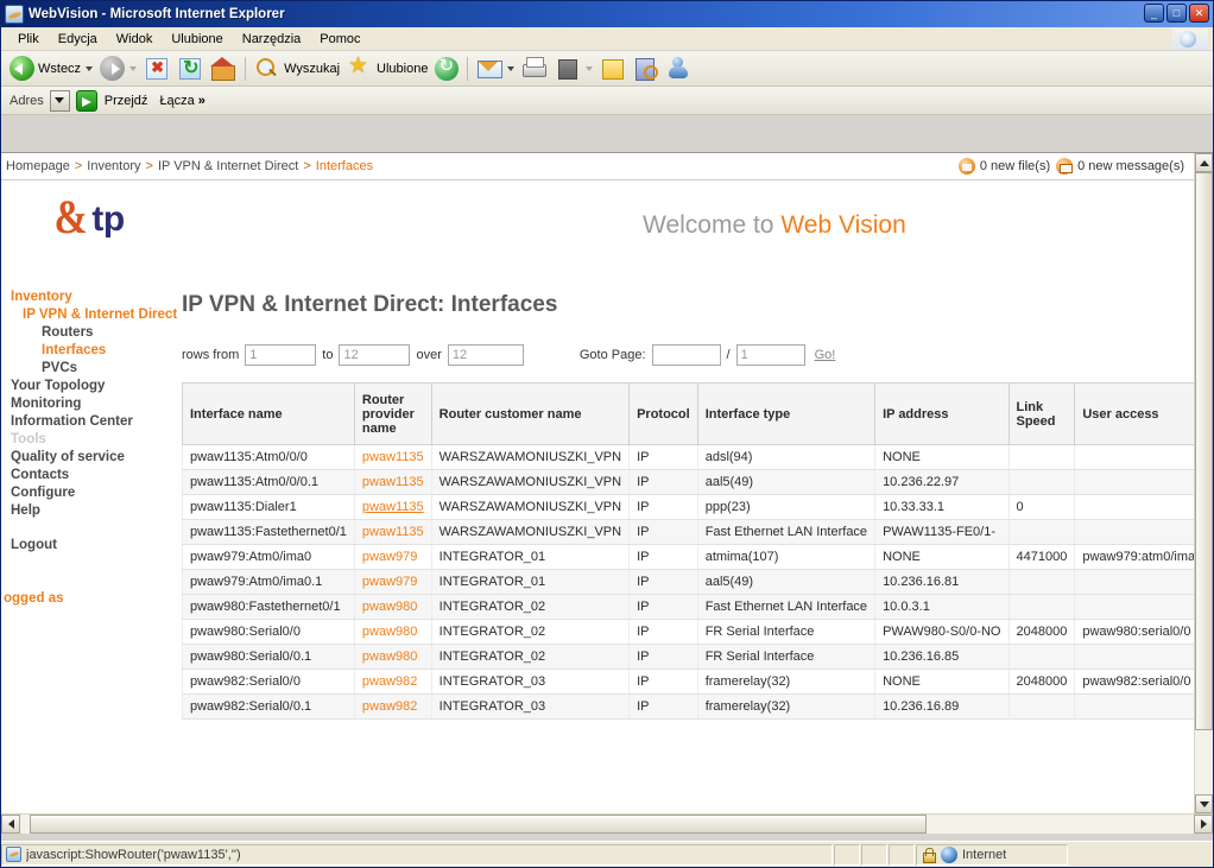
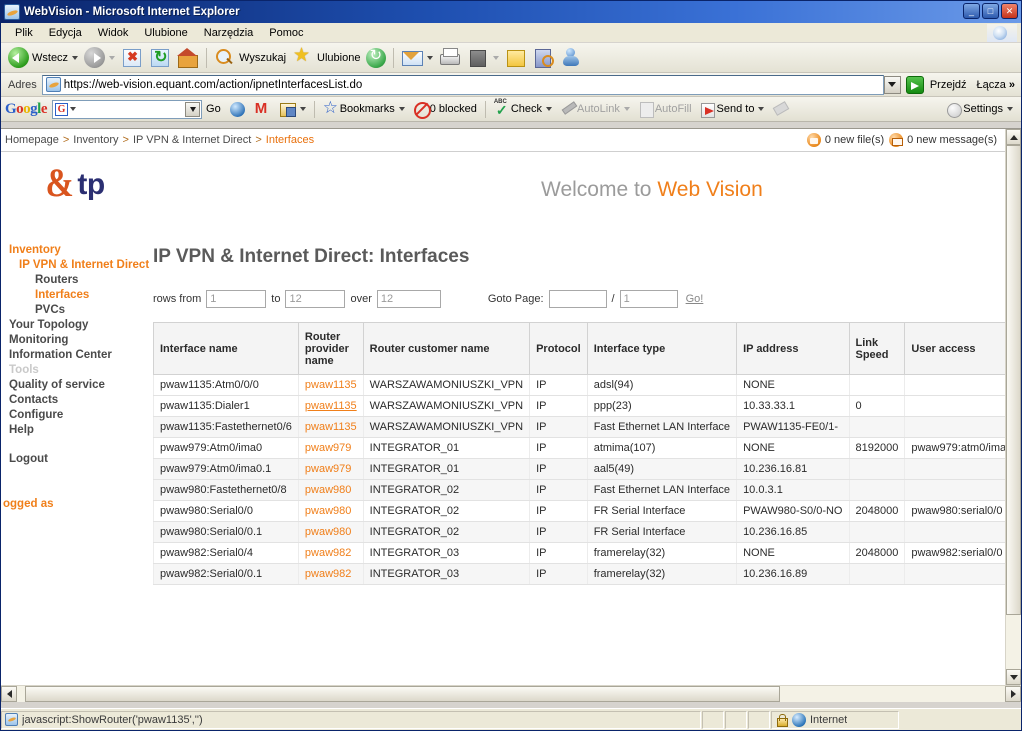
  WebVision - Microsoft Internet Explorer
  _
  □
  ✕
  Plik
  Edycja
  Widok
  Ulubione
  Narzędzia
  Pomoc
  Wstecz
  Wyszukaj
  Ulubione
  Adres
+ https://web-vision.equant.com/action/ipnetInterfacesList.do
  Przejdź
  Łącza
  »
+ Google
+ G
+ Go
+ Bookmarks
+ 0 blocked
+ Check
+ AutoLink
+ AutoFill
+ Send to
+ Settings
  Homepage
  >
  Inventory
  >
  IP VPN & Internet Direct
  >
  Interfaces
  0 new file(s)
  0 new message(s)
  &
  tp
  Welcome to Web Vision
  Inventory
  IP VPN & Internet Direct
  Routers
  Interfaces
  PVCs
  Your Topology
  Monitoring
  Information Center
  Tools
  Quality of service
  Contacts
  Configure
  Help
  Logout
  ogged as
  IP VPN & Internet Direct: Interfaces
  rows from
  1
  to
  12
  over
  12
  Goto Page:
  /
  1
  Go!
  Interface name	Router provider name	Router customer name	Protocol	Interface type	IP address	Link Speed	User access
  pwaw1135:Atm0/0/0	pwaw1135	WARSZAWAMONIUSZKI_VPN	IP	adsl(94)	NONE
- pwaw1135:Atm0/0/0.1	pwaw1135	WARSZAWAMONIUSZKI_VPN	IP	aal5(49)	10.236.22.97
  pwaw1135:Dialer1	pwaw1135	WARSZAWAMONIUSZKI_VPN	IP	ppp(23)	10.33.33.1	0
- pwaw1135:Fastethernet0/1	pwaw1135	WARSZAWAMONIUSZKI_VPN	IP	Fast Ethernet LAN Interface	PWAW1135-FE0/1-
+ pwaw1135:Fastethernet0/6	pwaw1135	WARSZAWAMONIUSZKI_VPN	IP	Fast Ethernet LAN Interface	PWAW1135-FE0/1-
- pwaw979:Atm0/ima0	pwaw979	INTEGRATOR_01	IP	atmima(107)	NONE	4471000	pwaw979:atm0/ima
+ pwaw979:Atm0/ima0	pwaw979	INTEGRATOR_01	IP	atmima(107)	NONE	8192000	pwaw979:atm0/ima
  pwaw979:Atm0/ima0.1	pwaw979	INTEGRATOR_01	IP	aal5(49)	10.236.16.81
- pwaw980:Fastethernet0/1	pwaw980	INTEGRATOR_02	IP	Fast Ethernet LAN Interface	10.0.3.1
+ pwaw980:Fastethernet0/8	pwaw980	INTEGRATOR_02	IP	Fast Ethernet LAN Interface	10.0.3.1
  pwaw980:Serial0/0	pwaw980	INTEGRATOR_02	IP	FR Serial Interface	PWAW980-S0/0-NO	2048000	pwaw980:serial0/0
  pwaw980:Serial0/0.1	pwaw980	INTEGRATOR_02	IP	FR Serial Interface	10.236.16.85
- pwaw982:Serial0/0	pwaw982	INTEGRATOR_03	IP	framerelay(32)	NONE	2048000	pwaw982:serial0/0
+ pwaw982:Serial0/4	pwaw982	INTEGRATOR_03	IP	framerelay(32)	NONE	2048000	pwaw982:serial0/0
  pwaw982:Serial0/0.1	pwaw982	INTEGRATOR_03	IP	framerelay(32)	10.236.16.89
  javascript:ShowRouter('pwaw1135','')
  Internet
